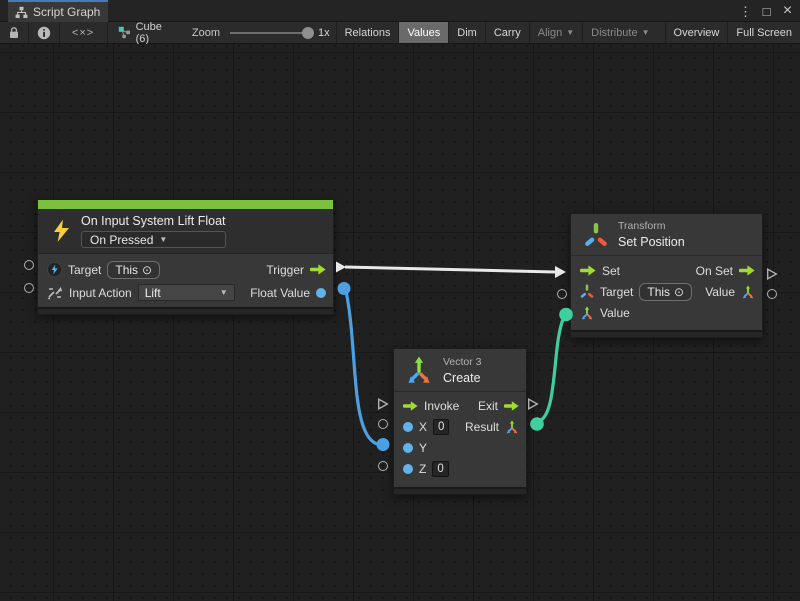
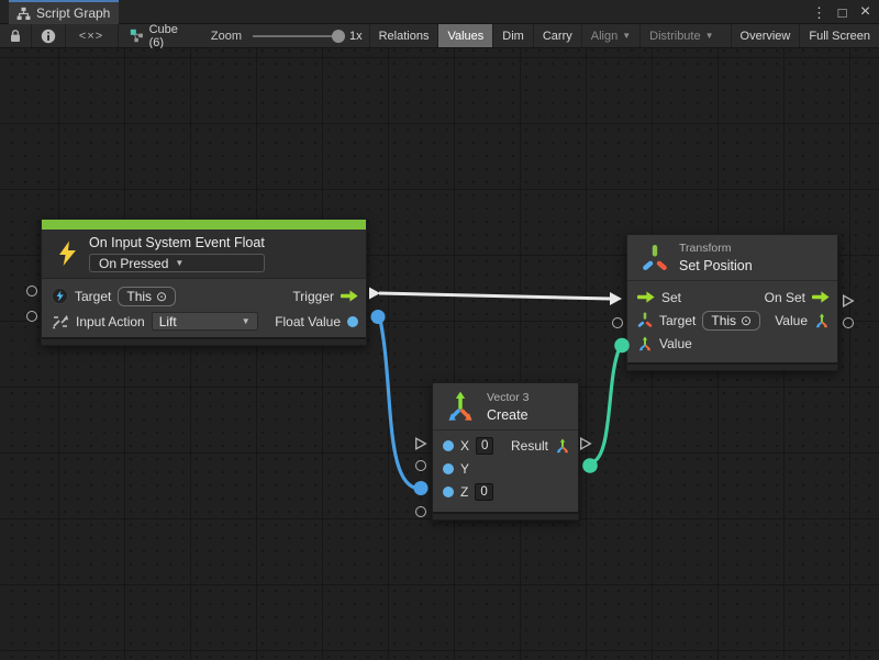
  Script Graph
  ⋮
  □
  ×
  <×>
  Cube (6)
  Zoom
  1x
  Relations
  Values
  Dim
  Carry
  Align
  ▼
  Distribute
  ▼
  Overview
  Full Screen
- On Input System Lift Float
+ On Input System Event Float
  On Pressed
  ▼
  Target
  This
  ⊙
  Trigger
  Input Action
  Lift
  ▼
  Float Value
  Vector 3
  Create
- Invoke
- Exit
  X
  0
  Result
  Y
  Z
  0
  Transform
  Set Position
  Set
  On Set
  Target
  This
  ⊙
  Value
  Value
